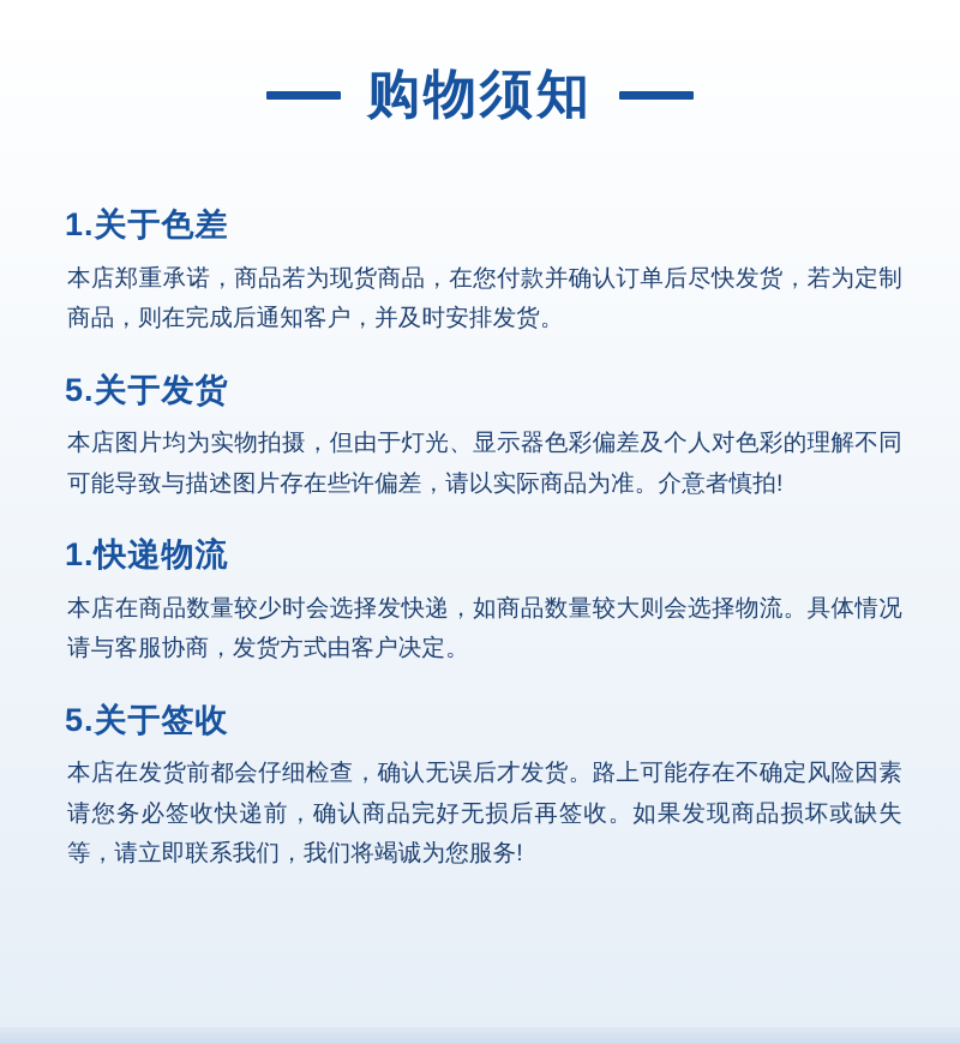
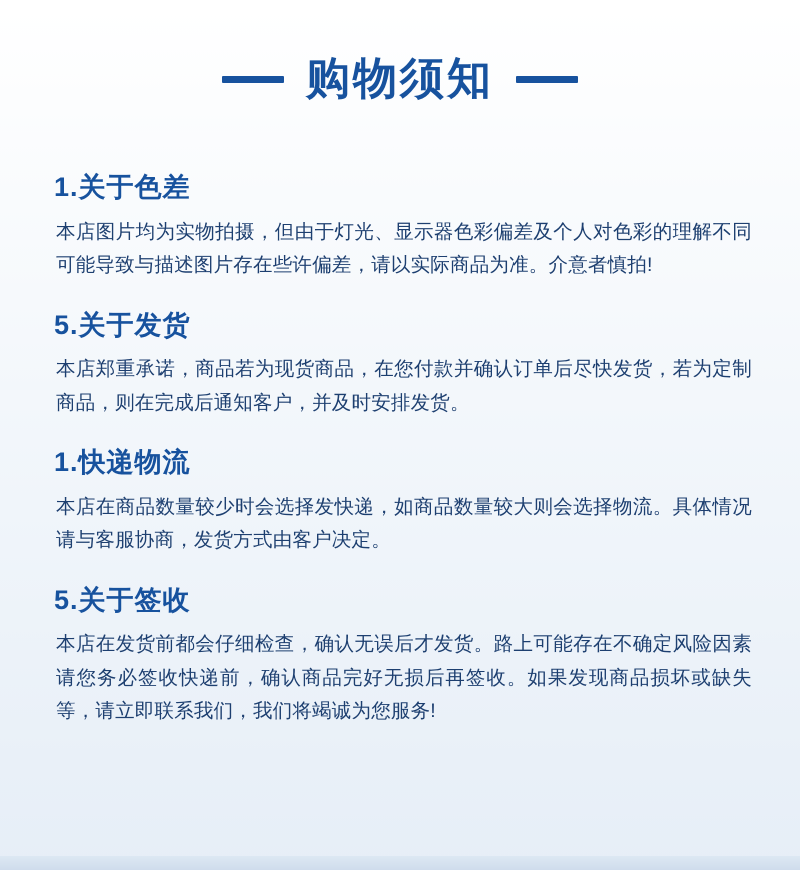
  购物须知
  1.关于色差
- 本店郑重承诺，商品若为现货商品，在您付款并确认订单后尽快发货，若为定制商品，则在完成后通知客户，并及时安排发货。
+ 本店图片均为实物拍摄，但由于灯光、显示器色彩偏差及个人对色彩的理解不同可能导致与描述图片存在些许偏差，请以实际商品为准。介意者慎拍!
  5.关于发货
- 本店图片均为实物拍摄，但由于灯光、显示器色彩偏差及个人对色彩的理解不同可能导致与描述图片存在些许偏差，请以实际商品为准。介意者慎拍!
+ 本店郑重承诺，商品若为现货商品，在您付款并确认订单后尽快发货，若为定制商品，则在完成后通知客户，并及时安排发货。
  1.快递物流
  本店在商品数量较少时会选择发快递，如商品数量较大则会选择物流。具体情况请与客服协商，发货方式由客户决定。
  5.关于签收
  本店在发货前都会仔细检查，确认无误后才发货。路上可能存在不确定风险因素请您务必签收快递前，确认商品完好无损后再签收。如果发现商品损坏或缺失等，请立即联系我们，我们将竭诚为您服务!
